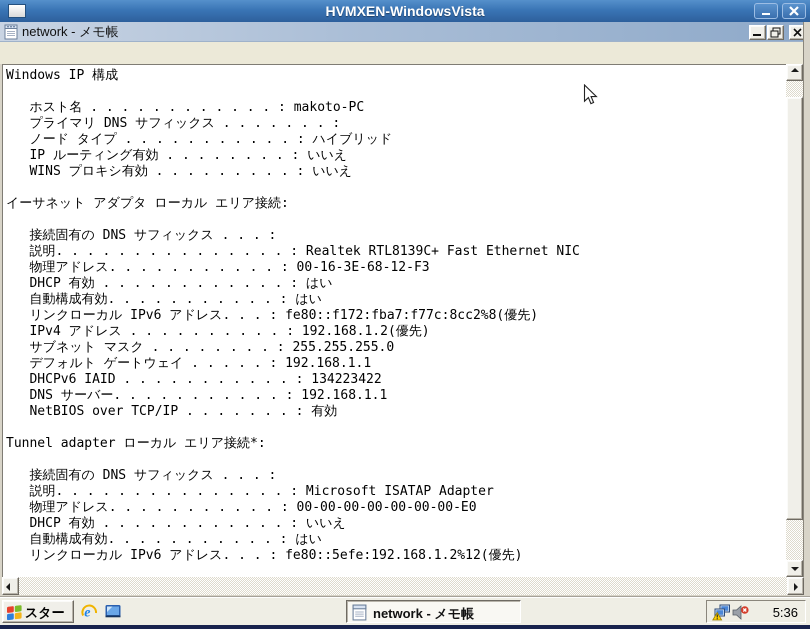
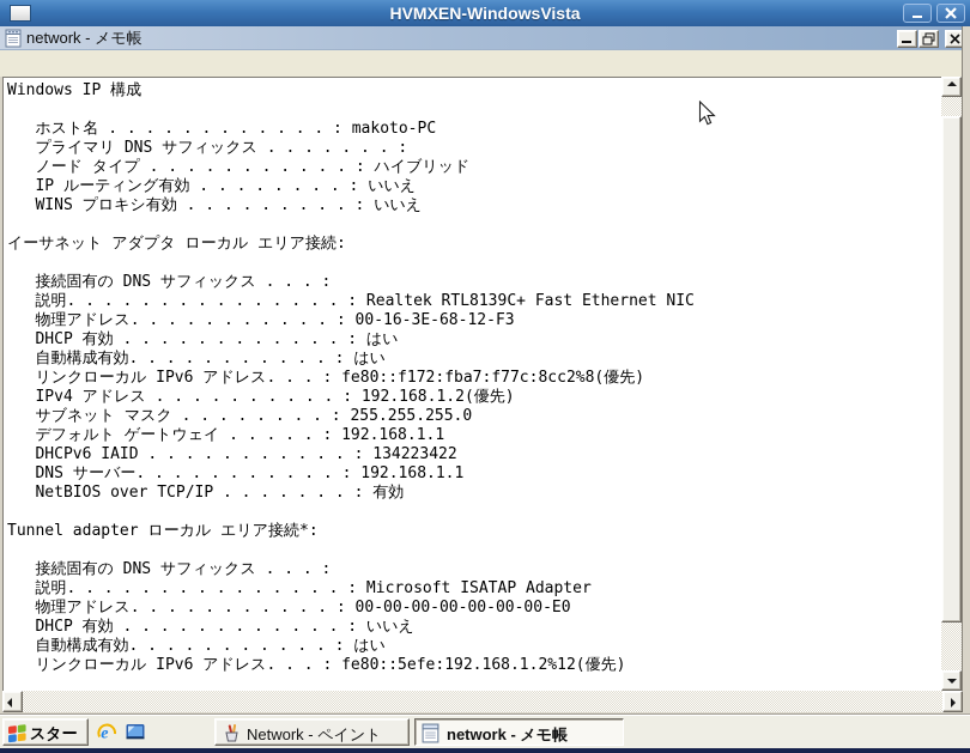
  HVMXEN-WindowsVista
  network - メモ帳
  Windows IP 構成
  ホスト名 . . . . . . . . . . . . : makoto-PC
  プライマリ DNS サフィックス . . . . . . . :
  ノード タイプ . . . . . . . . . . . : ハイブリッド
  IP ルーティング有効 . . . . . . . . : いいえ
  WINS プロキシ有効 . . . . . . . . . : いいえ
  イーサネット アダプタ ローカル エリア接続:
  接続固有の DNS サフィックス . . . :
  説明. . . . . . . . . . . . . . . : Realtek RTL8139C+ Fast Ethernet NIC
  物理アドレス. . . . . . . . . . . : 00-16-3E-68-12-F3
  DHCP 有効 . . . . . . . . . . . . : はい
  自動構成有効. . . . . . . . . . . : はい
  リンクローカル IPv6 アドレス. . . : fe80::f172:fba7:f77c:8cc2%8(優先)
  IPv4 アドレス . . . . . . . . . . : 192.168.1.2(優先)
  サブネット マスク . . . . . . . . : 255.255.255.0
  デフォルト ゲートウェイ . . . . . : 192.168.1.1
  DHCPv6 IAID . . . . . . . . . . . : 134223422
  DNS サーバー. . . . . . . . . . . : 192.168.1.1
  NetBIOS over TCP/IP . . . . . . . : 有効
  Tunnel adapter ローカル エリア接続*:
  接続固有の DNS サフィックス . . . :
  説明. . . . . . . . . . . . . . . : Microsoft ISATAP Adapter
  物理アドレス. . . . . . . . . . . : 00-00-00-00-00-00-00-E0
  DHCP 有効 . . . . . . . . . . . . : いいえ
  自動構成有効. . . . . . . . . . . : はい
  リンクローカル IPv6 アドレス. . . : fe80::5efe:192.168.1.2%12(優先)
  スター
  e
+ Network - ペイント
  network - メモ帳
- 5:36
